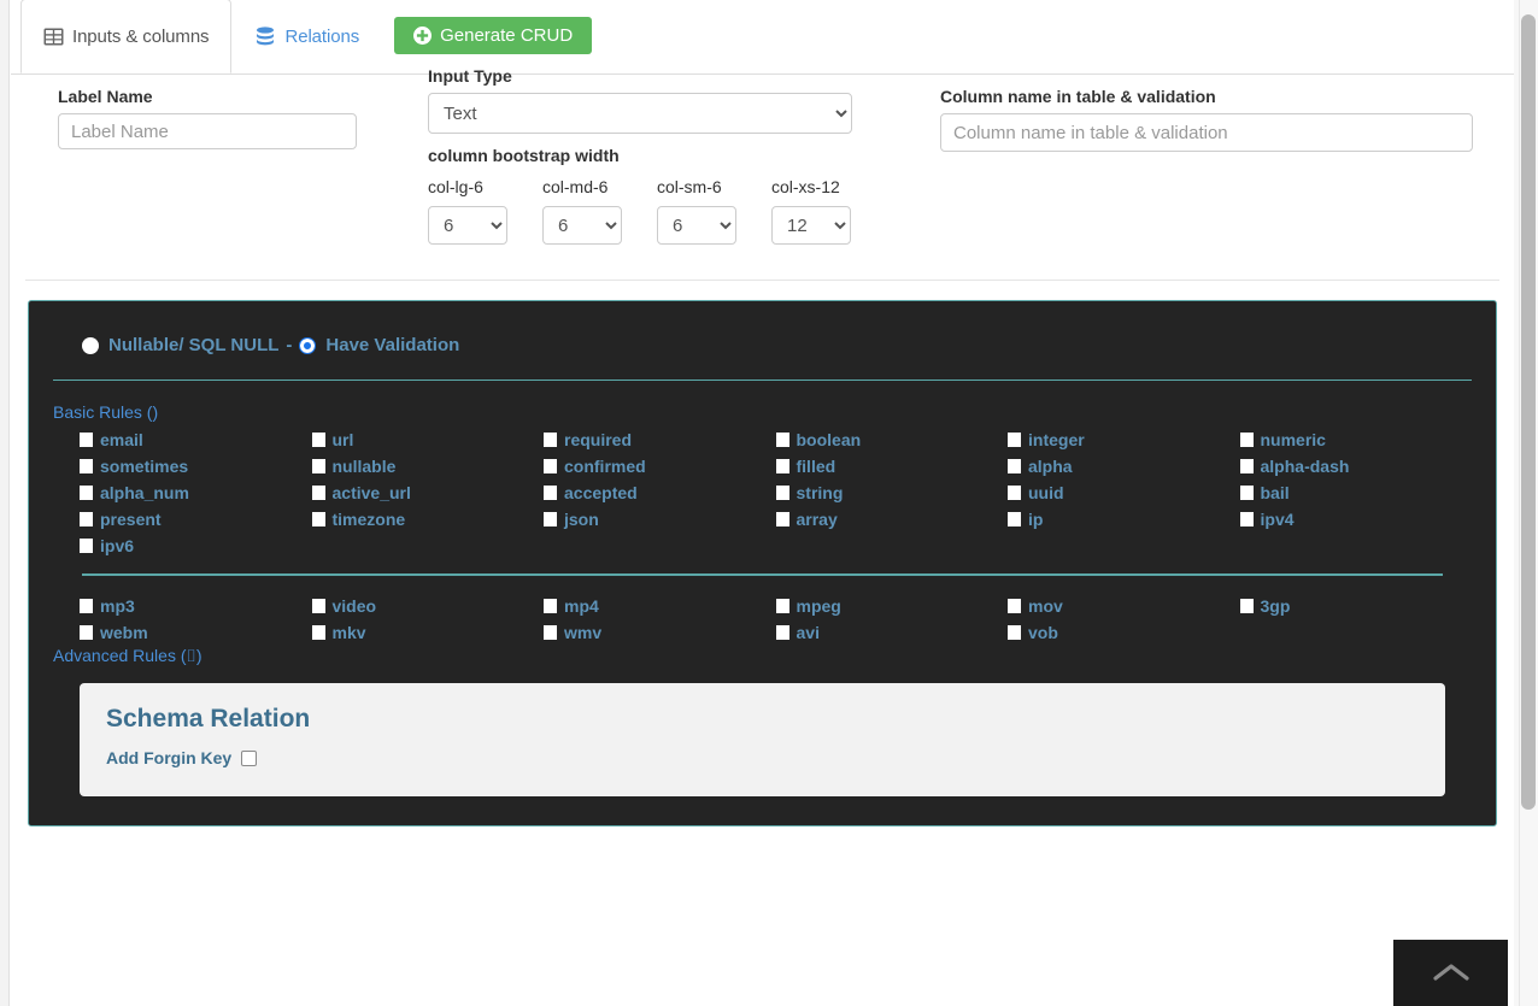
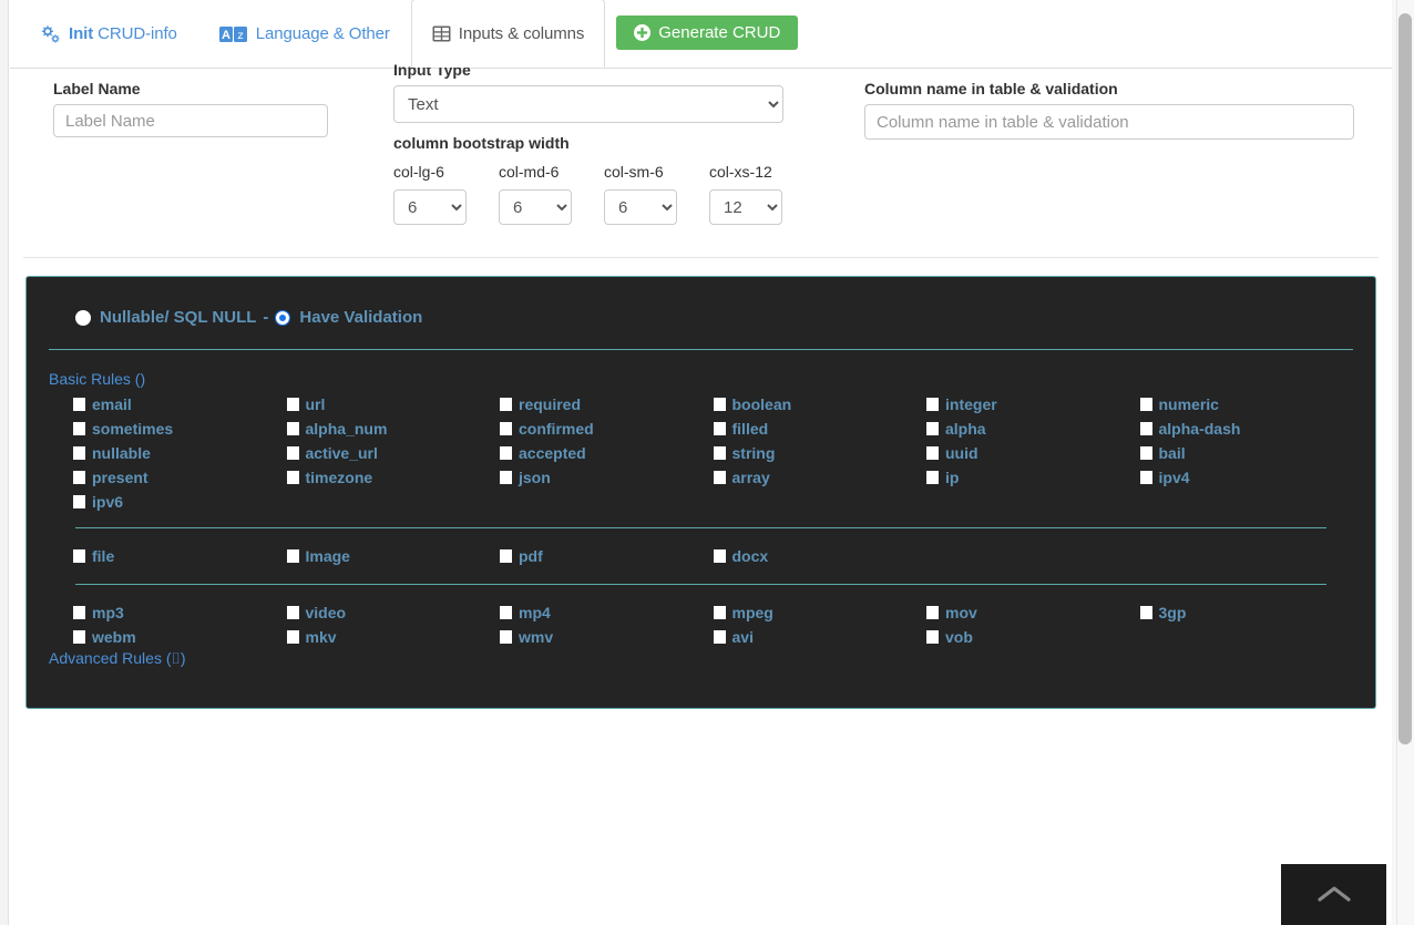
+ Init CRUD-info
+ A
+ z
+ Language & Other
  Inputs & columns
- Relations
  Generate CRUD
  Label Name
  Label Name
  Input Type
  Text
  column bootstrap width
  col-lg-6
  6
  col-md-6
  6
  col-sm-6
  6
  col-xs-12
  12
  Column name in table & validation
  Column name in table & validation
  Nullable/ SQL NULL
  -
  Have Validation
  Basic Rules ()
  email
  url
  required
  boolean
  integer
  numeric
  sometimes
- nullable
+ alpha_num
  confirmed
  filled
  alpha
  alpha-dash
- alpha_num
+ nullable
  active_url
  accepted
  string
  uuid
  bail
  present
  timezone
  json
  array
  ip
  ipv4
  ipv6
+ file
+ Image
+ pdf
+ docx
  mp3
  video
  mp4
  mpeg
  mov
  3gp
  webm
  mkv
  wmv
  avi
  vob
  Advanced Rules (⌷)
- Schema Relation
- Add Forgin Key
